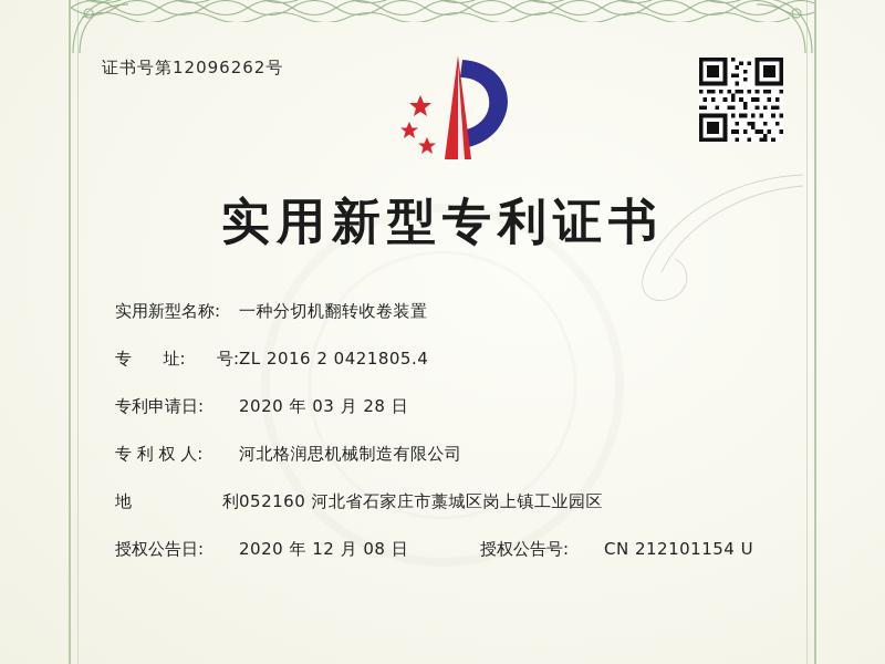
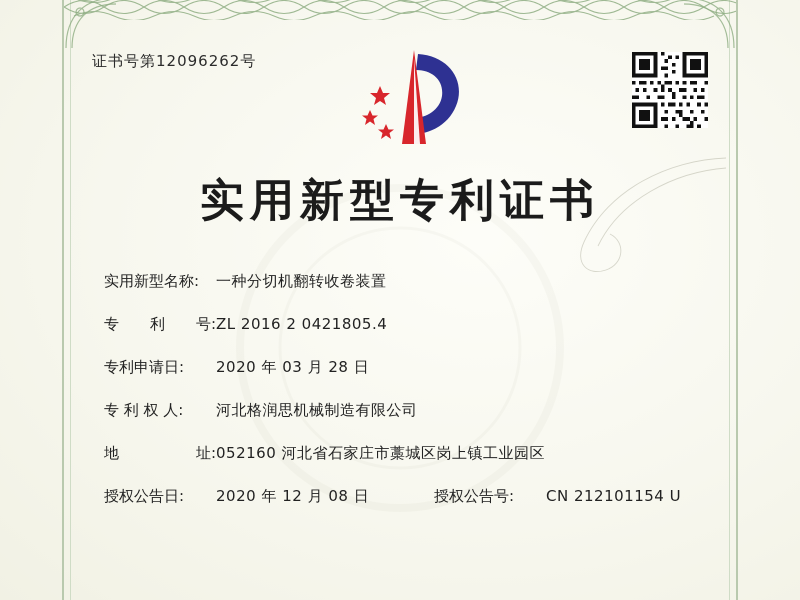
  证书号第12096262号
  实用新型专利证书
  实用新型名称:
  一种分切机翻转收卷装置
  专
- 址:
+ 利
  号:
  ZL 2016 2 0421805.4
  专利申请日:
  2020 年 03 月 28 日
  专 利 权 人:
  河北格润思机械制造有限公司
  地
- 利
+ 址:
  052160 河北省石家庄市藁城区岗上镇工业园区
  授权公告日:
  2020 年 12 月 08 日
  授权公告号:
  CN 212101154 U
